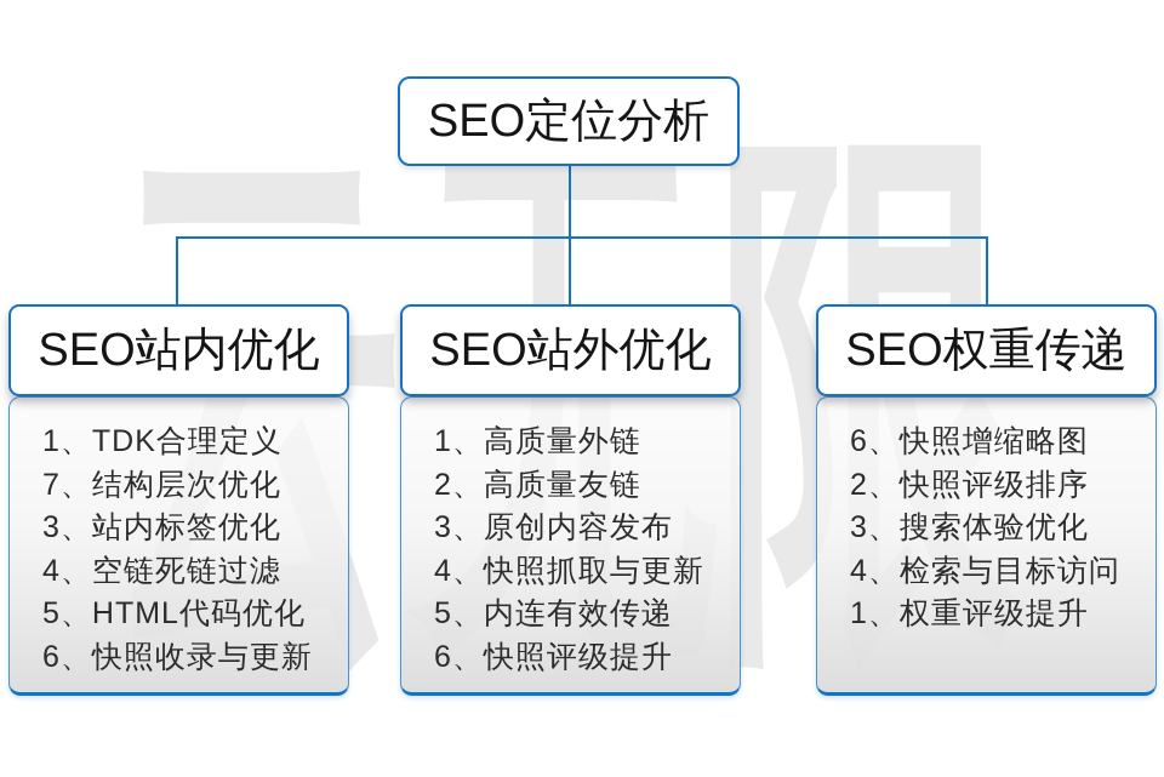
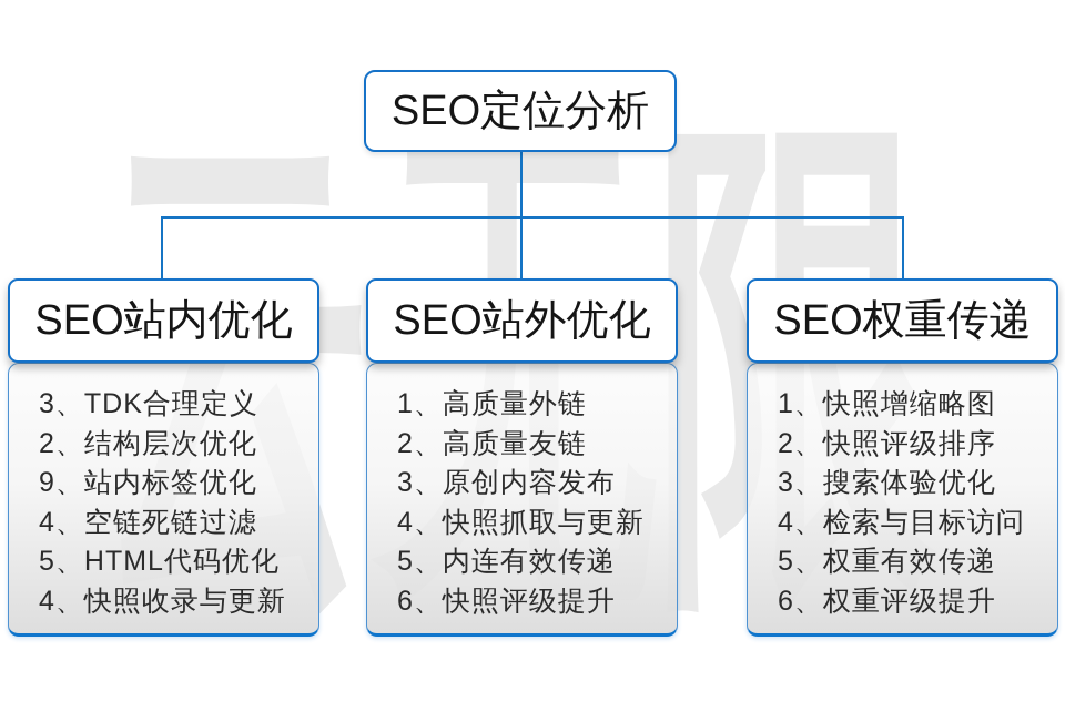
  SEO定位分析
  SEO站内优化
- 1、TDK合理定义
+ 3、TDK合理定义
- 7、结构层次优化
+ 2、结构层次优化
- 3、站内标签优化
+ 9、站内标签优化
  4、空链死链过滤
  5、HTML代码优化
- 6、快照收录与更新
+ 4、快照收录与更新
  SEO站外优化
  1、高质量外链
  2、高质量友链
  3、原创内容发布
  4、快照抓取与更新
  5、内连有效传递
  6、快照评级提升
  SEO权重传递
- 6、快照增缩略图
+ 1、快照增缩略图
  2、快照评级排序
  3、搜索体验优化
  4、检索与目标访问
+ 5、权重有效传递
- 1、权重评级提升
+ 6、权重评级提升
